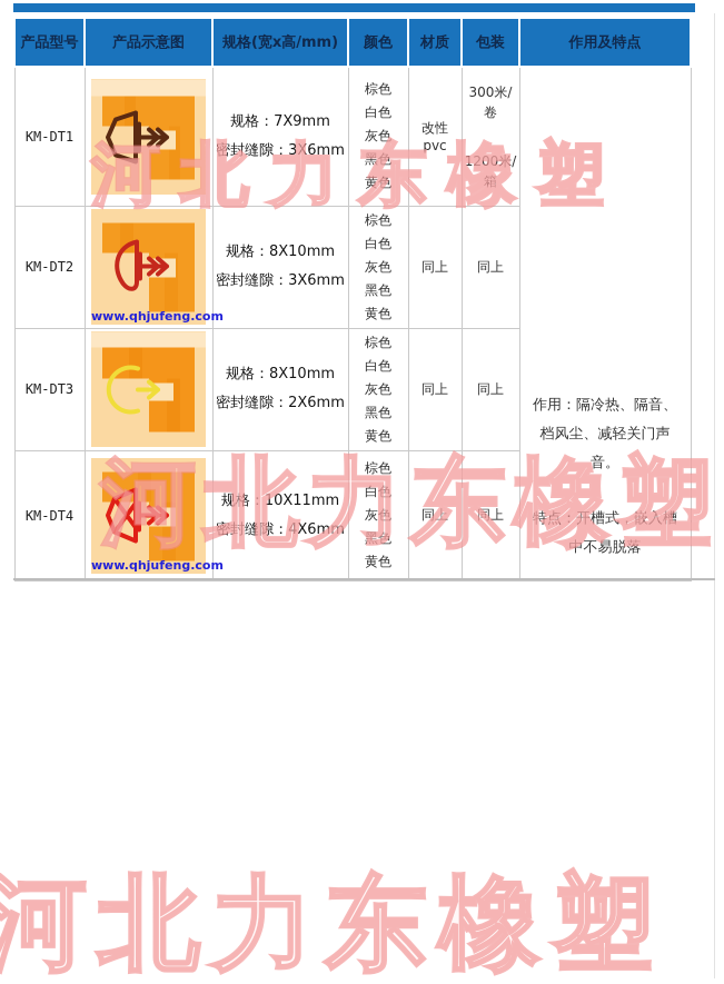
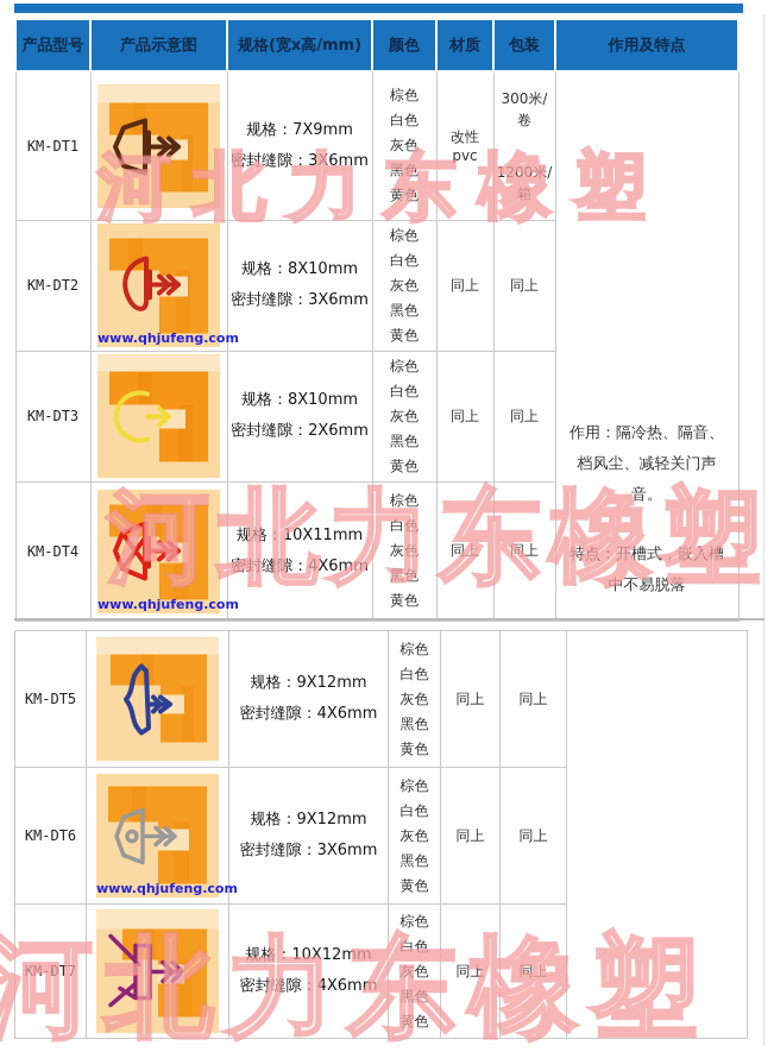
  产品型号	产品示意图	规格(宽x高/mm)	颜色	材质	包装	作用及特点
  KM-DT1		规格：7X9mm 密封缝隙：3X6mm	棕色 白色 灰色 黑色 黄色	改性pvc	300米/卷 1200米/箱	作用：隔冷热、隔音、档风尘、减轻关门声音。 特点：开槽式，嵌入槽中不易脱落
  KM-DT2	www.qhjufeng.com	规格：8X10mm 密封缝隙：3X6mm	棕色 白色 灰色 黑色 黄色	同上	同上
  KM-DT3		规格：8X10mm 密封缝隙：2X6mm	棕色 白色 灰色 黑色 黄色	同上	同上
  KM-DT4	www.qhjufeng.c	规格：10X11mm 密封缝隙：4X6mm	棕色 白色 灰色 黑色 黄色	同上	同上
+ KM-DT5		规格：9X12mm 密封缝隙：4X6mm	棕色 白色 灰色 黑色 黄色	同上	同上
+ KM-DT6	www.qhjufeng.com	规格：9X12mm 密封缝隙：3X6mm	棕色 白色 灰色 黑色 黄色	同上	同上
+ KM-DT7		规格：10X12mm 密封缝隙：4X6mm	棕色 白色 灰色 黑色 黄色	同上	同上
  河北力东橡塑
  河北力东橡塑
  河北力东橡塑
